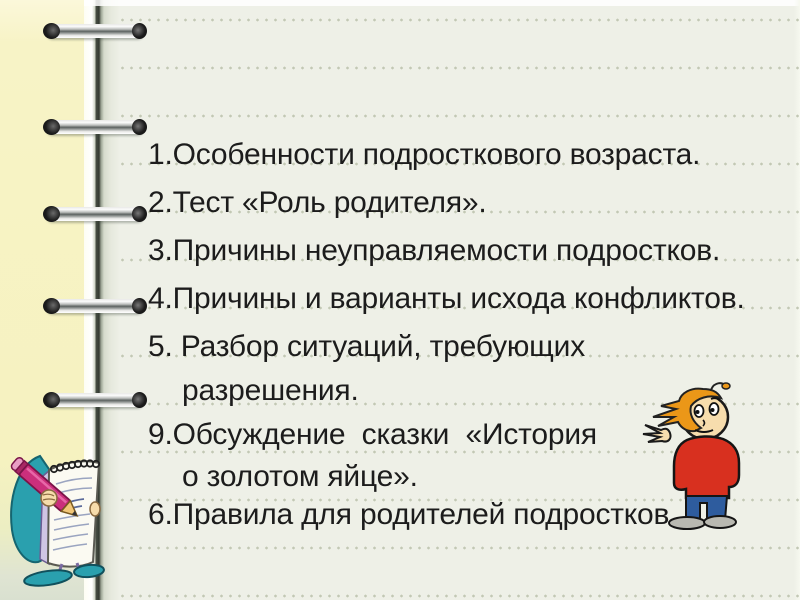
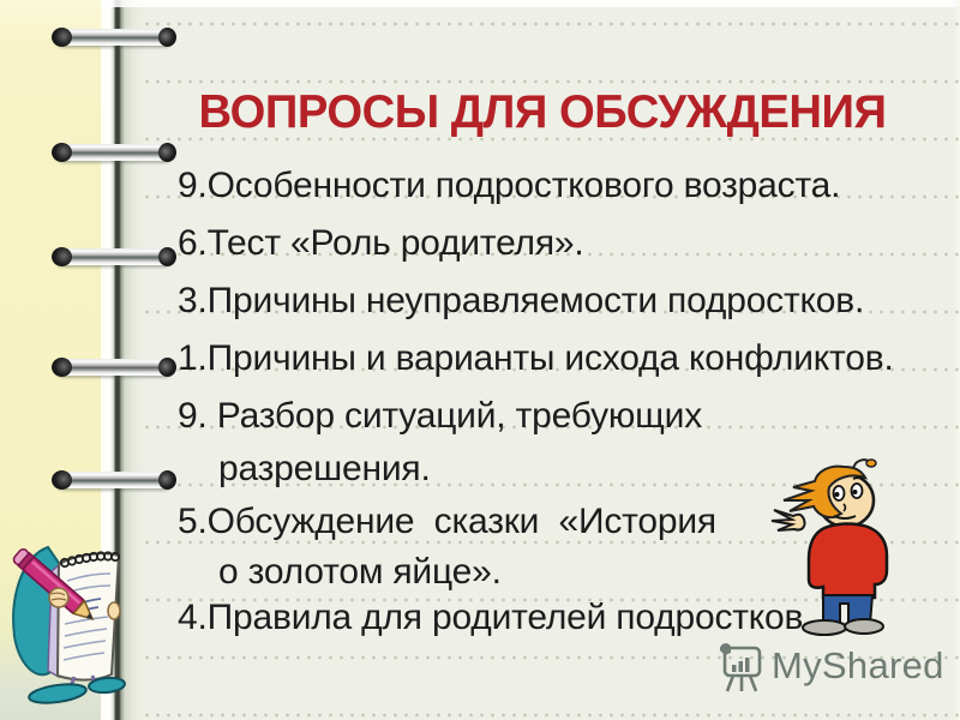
+ ВОПРОСЫ ДЛЯ ОБСУЖДЕНИЯ
- 1.Особенности подросткового возраста.
+ 9.Особенности подросткового возраста.
- 2.Тест «Роль родителя».
+ 6.Тест «Роль родителя».
  3.Причины неуправляемости подростков.
- 4.Причины и варианты исхода конфликтов.
+ 1.Причины и варианты исхода конфликтов.
- 5. Разбор ситуаций, требующих
+ 9. Разбор ситуаций, требующих
  разрешения.
- 9.Обсуждение сказки «История
+ 5.Обсуждение сказки «История
  о золотом яйце».
- 6.Правила для родителей подростков.
+ 4.Правила для родителей подростков.
+ MyShared
